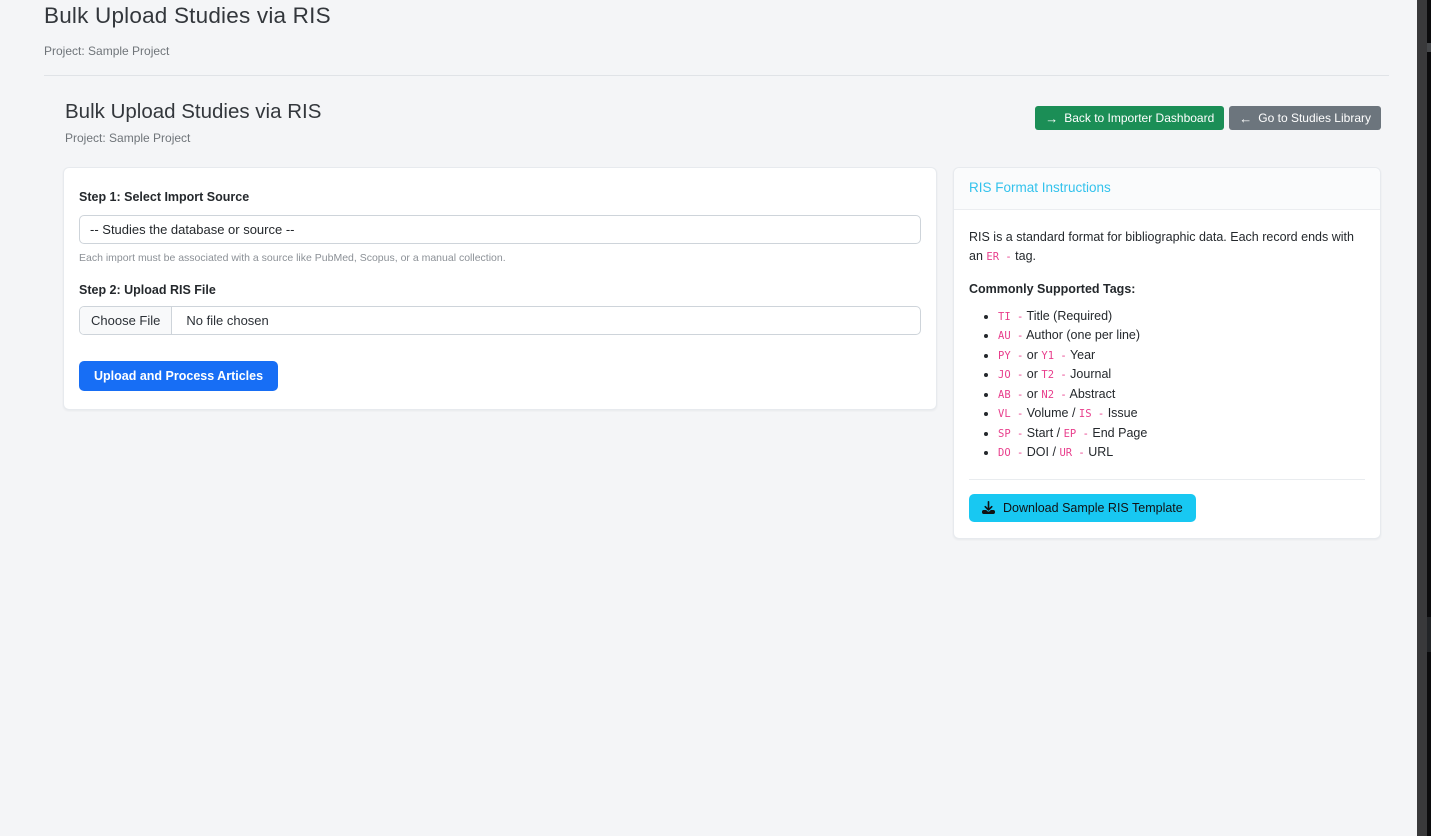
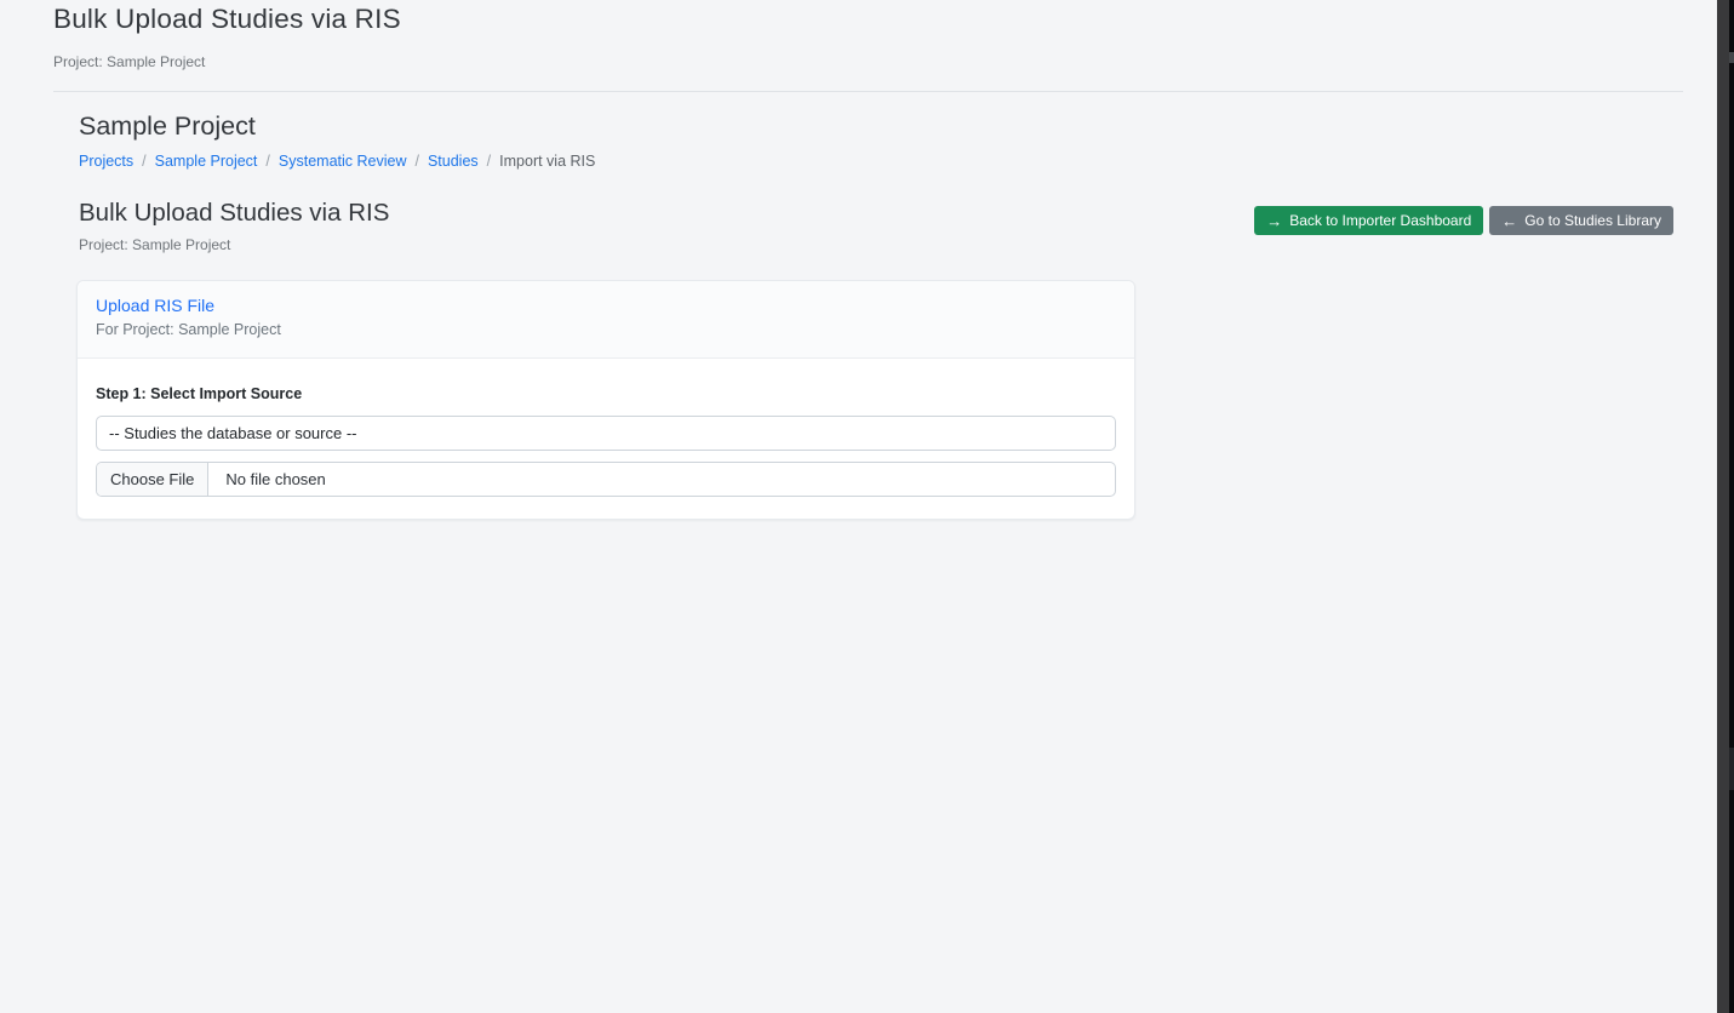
  Bulk Upload Studies via RIS
  Project: Sample Project
+ Sample Project
+ Projects / Sample Project / Systematic Review / Studies / Import via RIS
  Bulk Upload Studies via RIS
  Project: Sample Project
  →
  Back to Importer Dashboard
  ←
  Go to Studies Library
+ Upload RIS File
+ For Project: Sample Project
  Step 1: Select Import Source
  -- Studies the database or source --
- Each import must be associated with a source like PubMed, Scopus, or a manual collection.
- Step 2: Upload RIS File
  Choose File
  No file chosen
- Upload and Process Articles
- RIS Format Instructions
- RIS is a standard format for bibliographic data. Each record ends with an ER - tag.
- Commonly Supported Tags:
- TI - Title (Required)
- AU - Author (one per line)
- PY - or Y1 - Year
- JO - or T2 - Journal
- AB - or N2 - Abstract
- VL - Volume / IS - Issue
- SP - Start / EP - End Page
- DO - DOI / UR - URL
- Download Sample RIS Template
